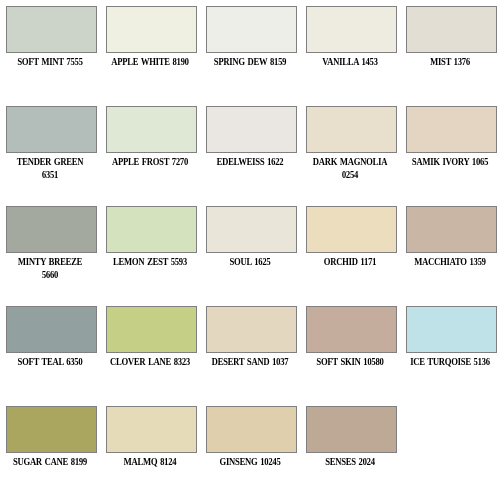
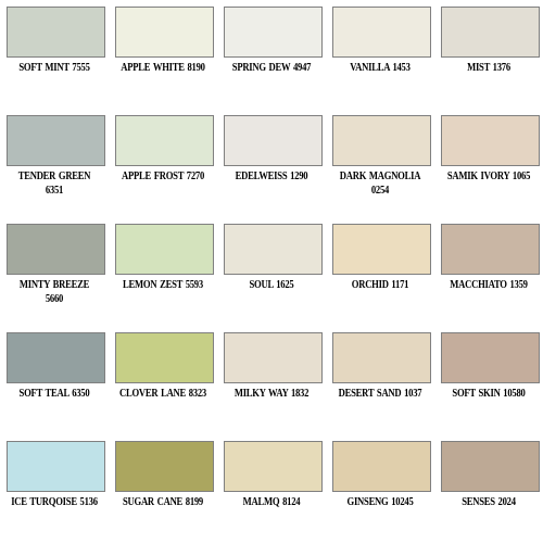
  SOFT MINT 7555
  APPLE WHITE 8190
- SPRING DEW 8159
+ SPRING DEW 4947
  VANILLA 1453
  MIST 1376
  TENDER GREEN 6351
  APPLE FROST 7270
- EDELWEISS 1622
+ EDELWEISS 1290
  DARK MAGNOLIA 0254
  SAMIK IVORY 1065
  MINTY BREEZE 5660
  LEMON ZEST 5593
  SOUL 1625
  ORCHID 1171
  MACCHIATO 1359
  SOFT TEAL 6350
  CLOVER LANE 8323
+ MILKY WAY 1832
  DESERT SAND 1037
  SOFT SKIN 10580
  ICE TURQOISE 5136
  SUGAR CANE 8199
  MALMQ 8124
  GINSENG 10245
  SENSES 2024
